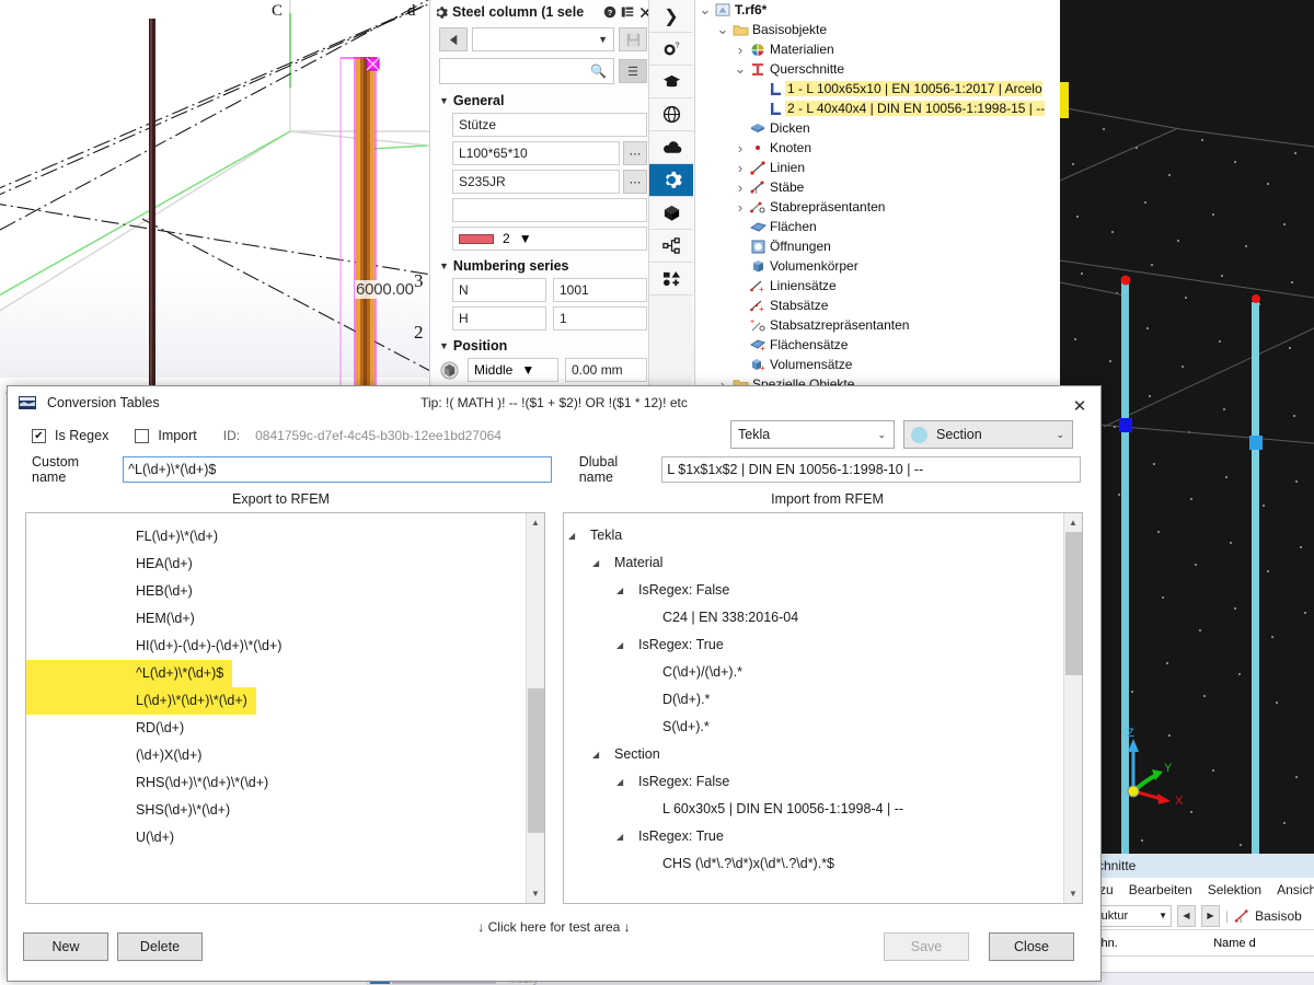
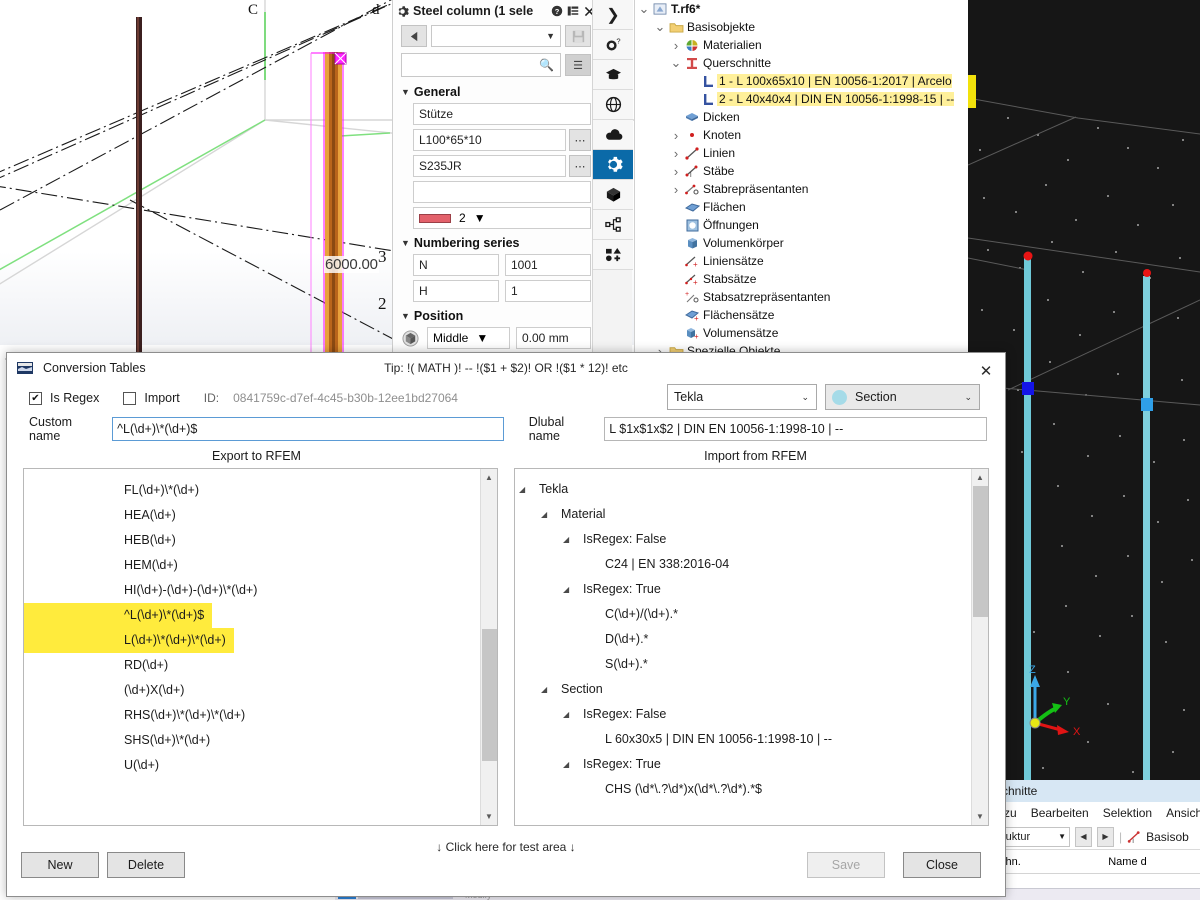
  C
  d
  6000.00
  3
  2
  Z
  Y
  X
  Steel column (1 sele
  ?
  ▼
  🔍
  ☰
  ▼
  General
  Stütze
  L100*65*10
  ⋯
  S235JR
  ⋯
  2
  ▼
  ▼
  Numbering series
  N
  1001
  H
  1
  ▼
  Position
  Middle
  ▼
  0.00 mm
  ❯
  ?
  ⌄
  T.rf6*
  ⌄
  Basisobjekte
  ›
  Materialien
  ⌄
  Querschnitte
  1 - L 100x65x10 | EN 10056-1:2017 | Arcelo
  2 - L 40x40x4 | DIN EN 10056-1:1998-15 | --
  Dicken
  ›
  Knoten
  ›
  Linien
  ›
  Stäbe
  ›
  Stabrepräsentanten
  Flächen
  Öffnungen
  Volumenkörper
  +
  Liniensätze
  +
  Stabsätze
  Stabsatzrepräsentanten
  +
  Flächensätze
  +
  Volumensätze
  ›
  Spezielle Objekte
  hnitte
  zu
  Bearbeiten
  Selektion
  Ansich
  uktur
  ▼
  ◀
  ▶
  |
  Basisob
  hn.
  Name d
  Conversion Tables
  Tip: !( MATH )! -- !($1 + $2)! OR !($1 * 12)! etc
  ✕
  ✔
  Is Regex
  Import
  ID:
  0841759c-d7ef-4c45-b30b-12ee1bd27064
  Tekla
  ⌄
  Section
  ⌄
  Custom name
  ^L(\d+)\*(\d+)$
  Dlubal name
  L $1x$1x$2 | DIN EN 10056-1:1998-10 | --
  Export to RFEM
  Import from RFEM
  FL(\d+)\*(\d+)
  HEA(\d+)
  HEB(\d+)
  HEM(\d+)
  HI(\d+)-(\d+)-(\d+)\*(\d+)
  ^L(\d+)\*(\d+)$
  L(\d+)\*(\d+)\*(\d+)
  RD(\d+)
  (\d+)X(\d+)
  RHS(\d+)\*(\d+)\*(\d+)
  SHS(\d+)\*(\d+)
  U(\d+)
  ▲
  ▼
  ◢
  Tekla
  ◢
  Material
  ◢
  IsRegex: False
  C24 | EN 338:2016-04
  ◢
  IsRegex: True
  C(\d+)/(\d+).*
  D(\d+).*
  S(\d+).*
  ◢
  Section
  ◢
  IsRegex: False
- L 60x30x5 | DIN EN 10056-1:1998-4 | --
+ L 60x30x5 | DIN EN 10056-1:1998-10 | --
  ◢
  IsRegex: True
  CHS (\d*\.?\d*)x(\d*\.?\d*).*$
  ▲
  ▼
  ↓ Click here for test area ↓
  New
  Delete
  Save
  Close
